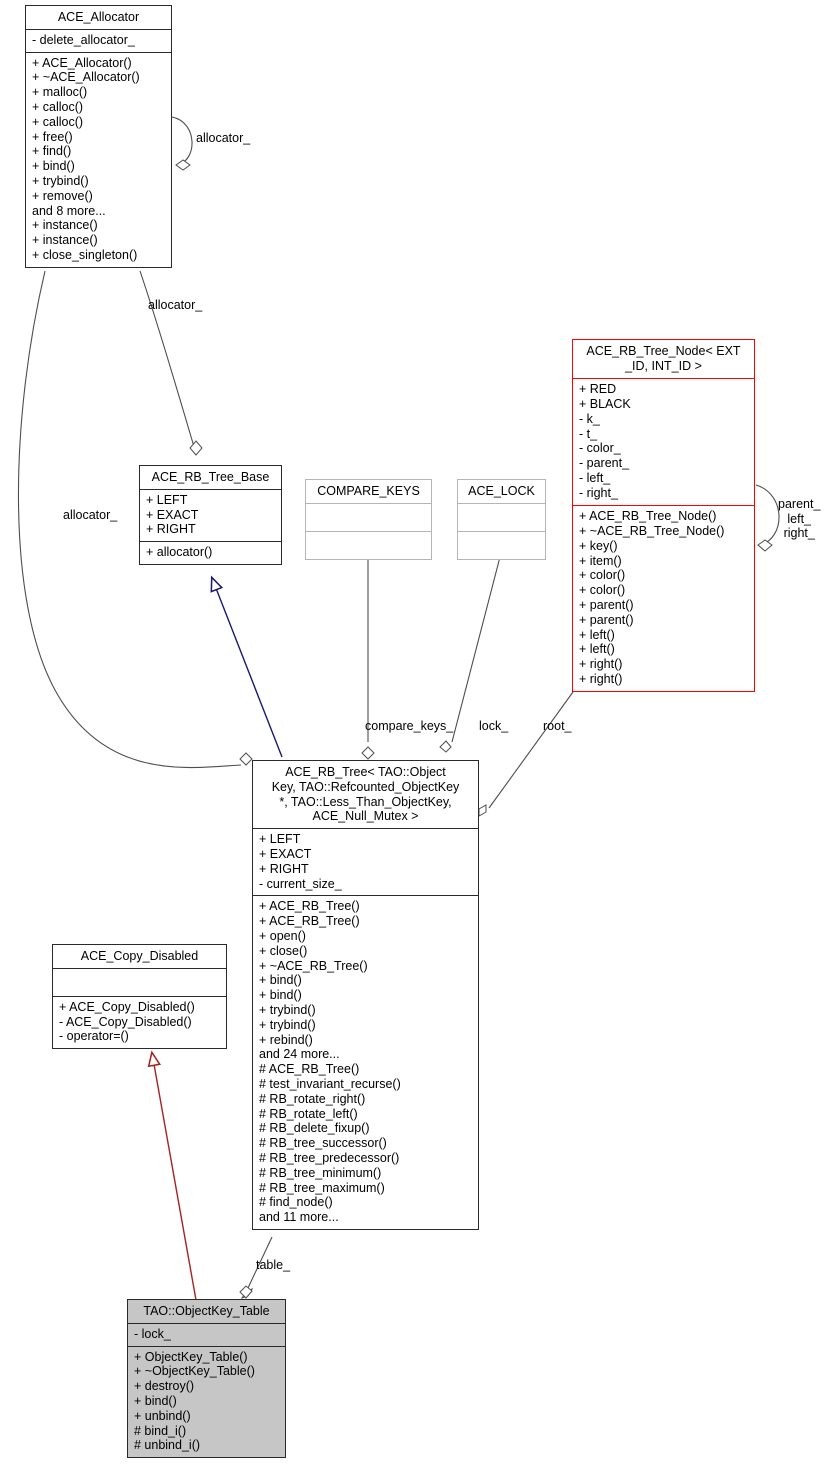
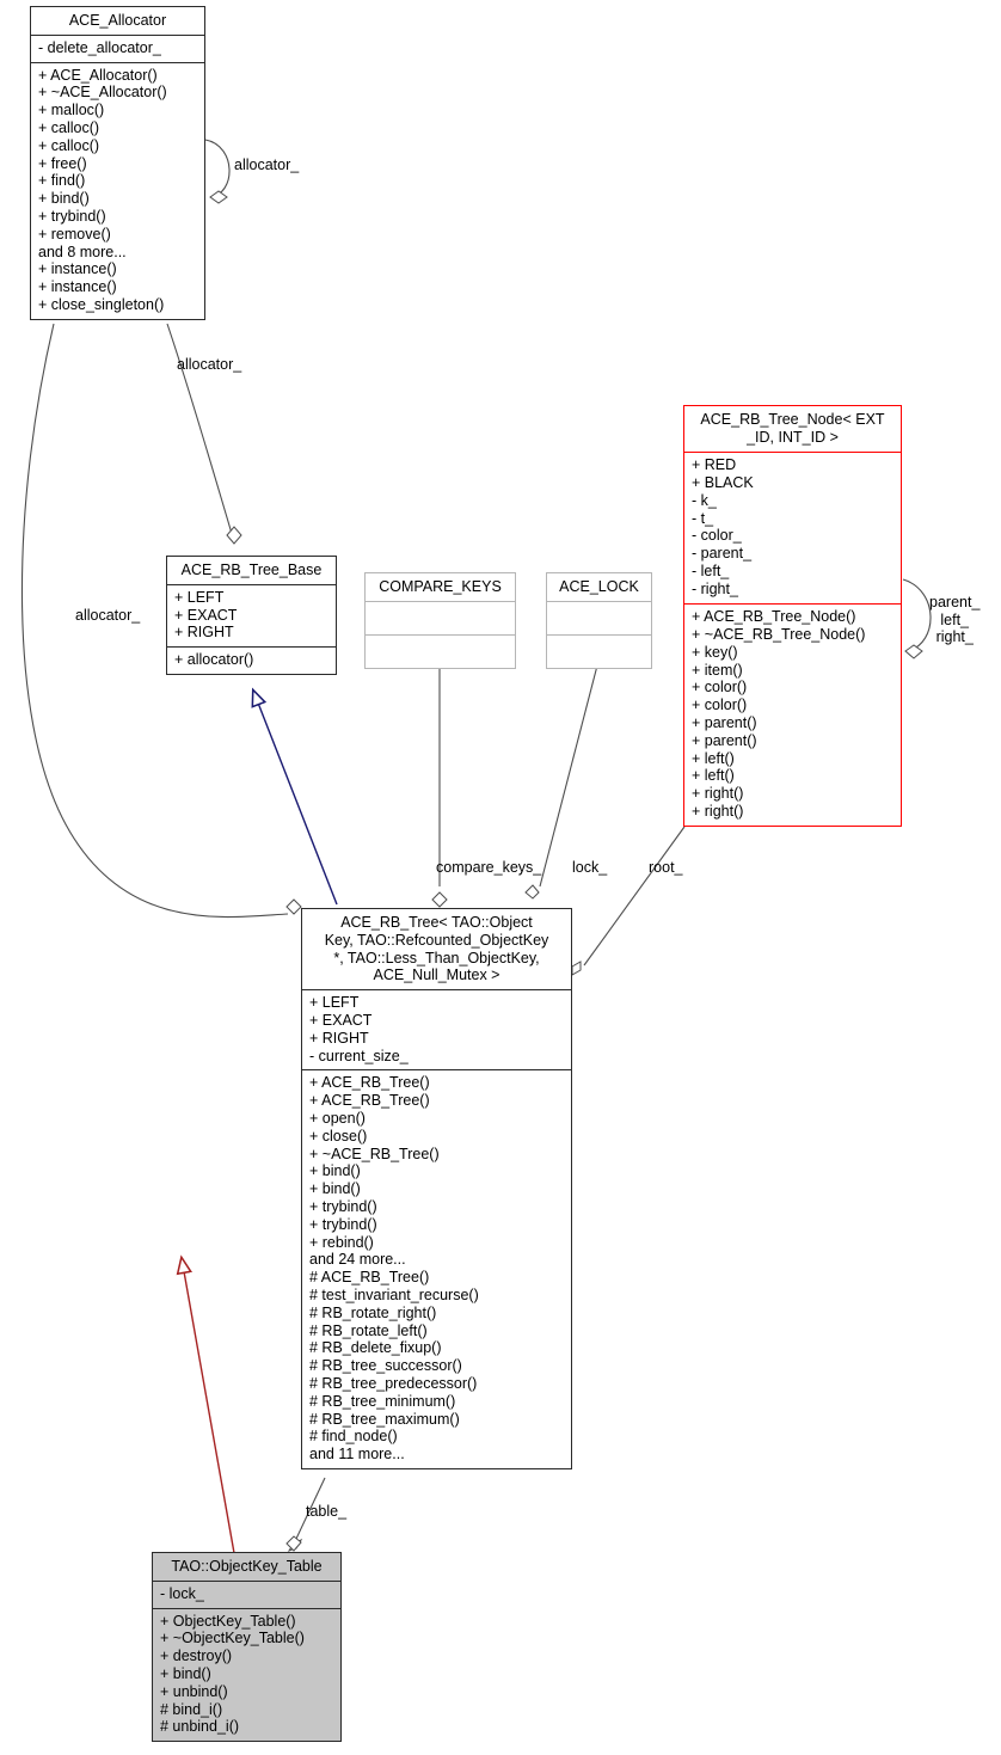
  ACE_Allocator
  - delete_allocator_
  + ACE_Allocator()
  + ~ACE_Allocator()
  + malloc()
  + calloc()
  + calloc()
  + free()
  + find()
  + bind()
  + trybind()
  + remove()
  and 8 more...
  + instance()
  + instance()
  + close_singleton()
  ACE_RB_Tree_Base
  + LEFT
  + EXACT
  + RIGHT
  + allocator()
  COMPARE_KEYS
  ACE_LOCK
  ACE_RB_Tree_Node< EXT
  _ID, INT_ID >
  + RED
  + BLACK
  - k_
  - t_
  - color_
  - parent_
  - left_
  - right_
  + ACE_RB_Tree_Node()
  + ~ACE_RB_Tree_Node()
  + key()
  + item()
  + color()
  + color()
  + parent()
  + parent()
  + left()
  + left()
  + right()
  + right()
  ACE_RB_Tree< TAO::Object
  Key, TAO::Refcounted_ObjectKey
  *, TAO::Less_Than_ObjectKey,
  ACE_Null_Mutex >
  + LEFT
  + EXACT
  + RIGHT
  - current_size_
  + ACE_RB_Tree()
  + ACE_RB_Tree()
  + open()
  + close()
  + ~ACE_RB_Tree()
  + bind()
  + bind()
  + trybind()
  + trybind()
  + rebind()
  and 24 more...
  # ACE_RB_Tree()
  # test_invariant_recurse()
  # RB_rotate_right()
  # RB_rotate_left()
  # RB_delete_fixup()
  # RB_tree_successor()
  # RB_tree_predecessor()
  # RB_tree_minimum()
  # RB_tree_maximum()
  # find_node()
  and 11 more...
- ACE_Copy_Disabled
- + ACE_Copy_Disabled()
- - ACE_Copy_Disabled()
- - operator=()
  TAO::ObjectKey_Table
  - lock_
  + ObjectKey_Table()
  + ~ObjectKey_Table()
  + destroy()
  + bind()
  + unbind()
  # bind_i()
  # unbind_i()
  allocator_
  allocator_
  allocator_
  compare_keys_
  lock_
  root_
  parent_
  left_
  right_
  table_
